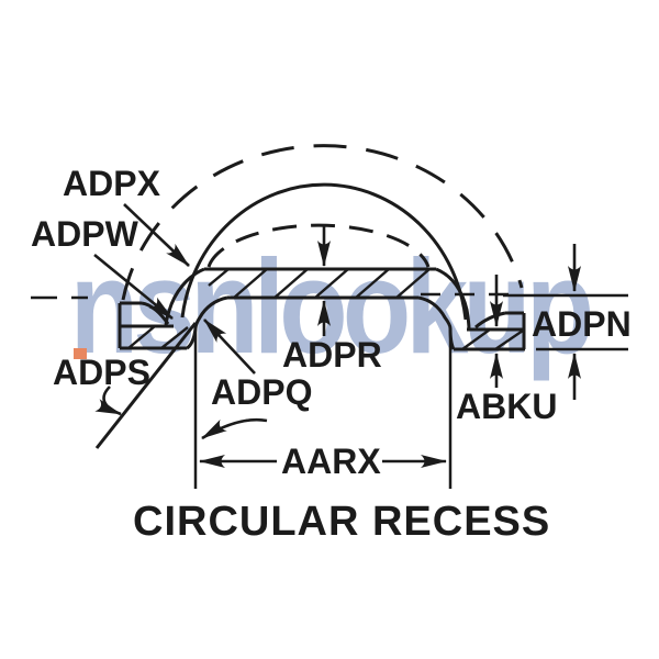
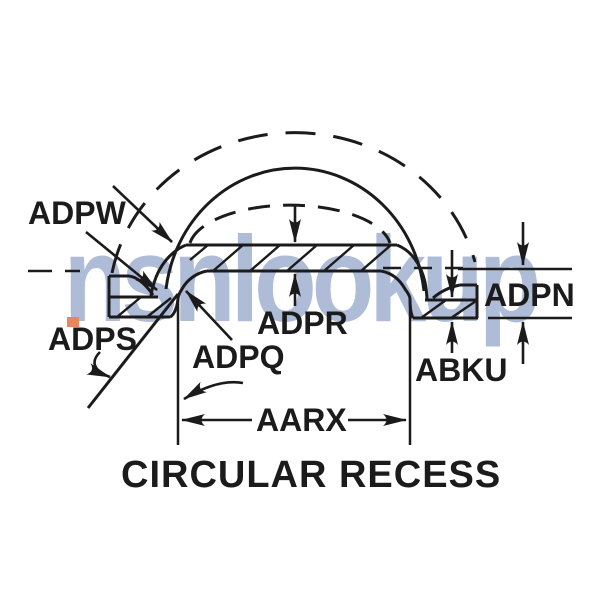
  nsnlooup
- ADPX
  ADPW
  ADPS
  ADPQ
  ADPR
  AARX
  ABKU
  ADPN
  CIRCULAR RECESS
